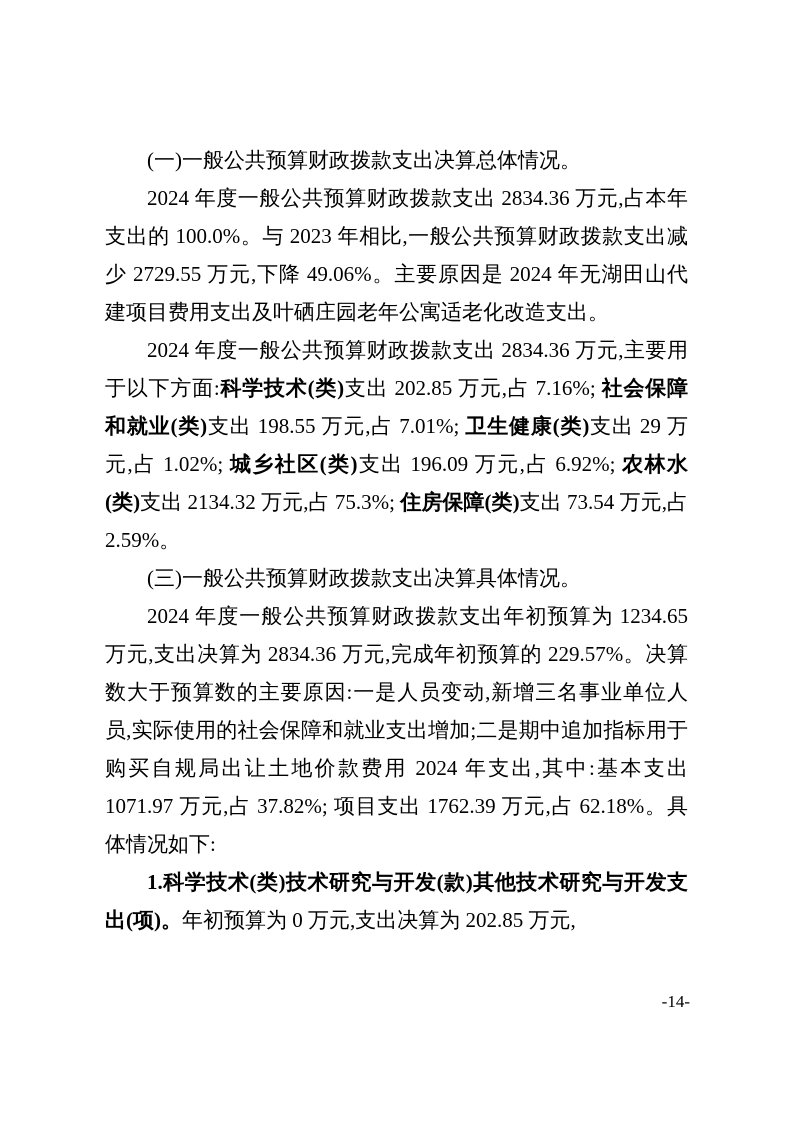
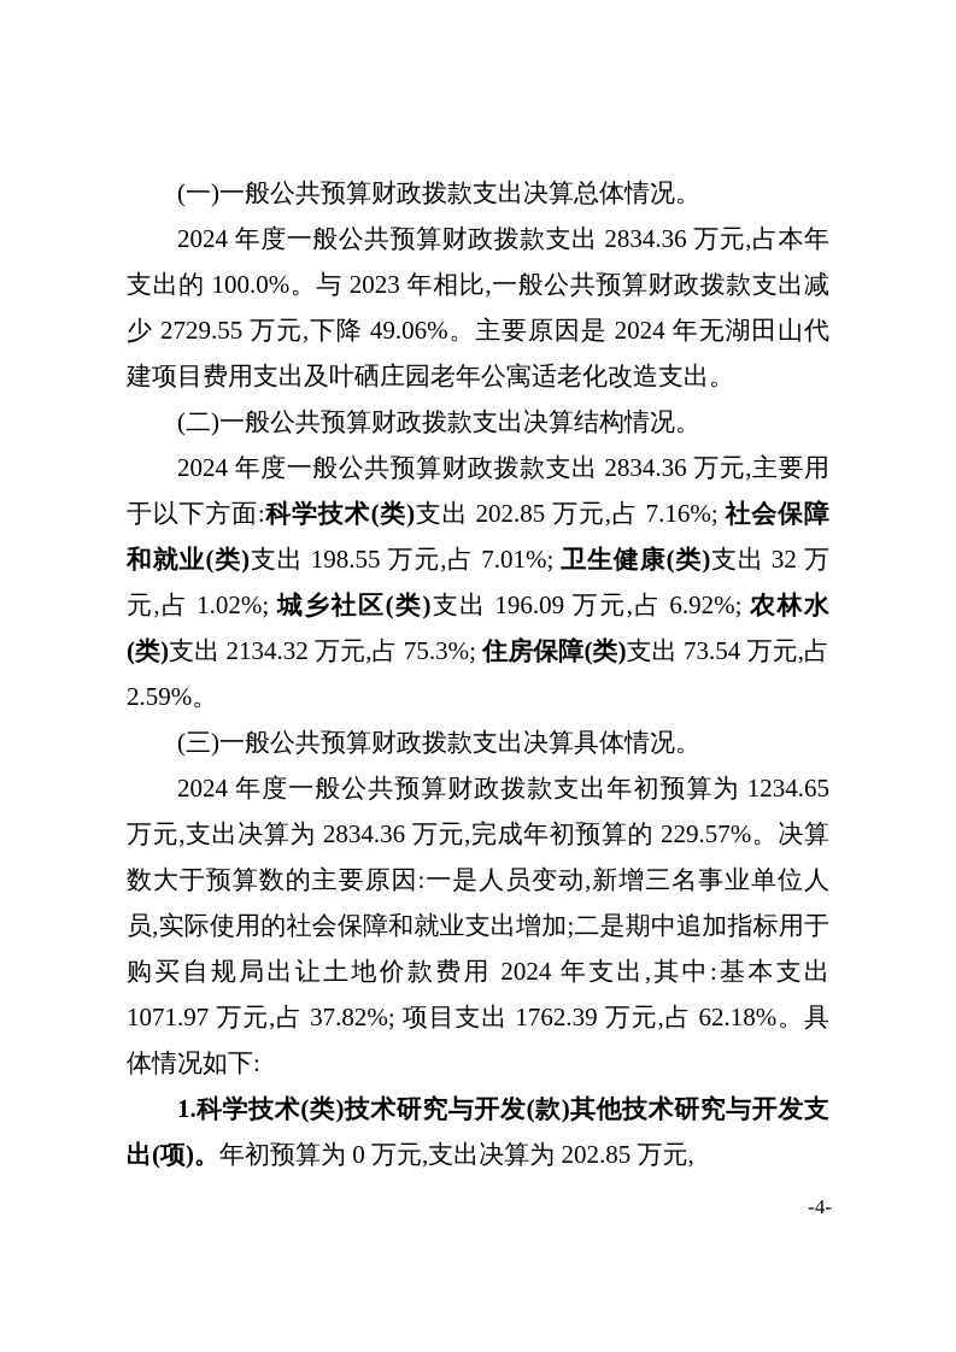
  (一)一般公共预算财政拨款支出决算总体情况。
  2024 年度一般公共预算财政拨款支出 2834.36 万元,占本年支出的 100.0%。与 2023 年相比,一般公共预算财政拨款支出减少 2729.55 万元,下降 49.06%。主要原因是 2024 年无湖田山代建项目费用支出及叶硒庄园老年公寓适老化改造支出。
+ (二)一般公共预算财政拨款支出决算结构情况。
- 2024 年度一般公共预算财政拨款支出 2834.36 万元,主要用于以下方面:科学技术(类)支出 202.85 万元,占 7.16%; 社会保障和就业(类)支出 198.55 万元,占 7.01%; 卫生健康(类)支出 29 万元,占 1.02%; 城乡社区(类)支出 196.09 万元,占 6.92%; 农林水(类)支出 2134.32 万元,占 75.3%; 住房保障(类)支出 73.54 万元,占 2.59%。
+ 2024 年度一般公共预算财政拨款支出 2834.36 万元,主要用于以下方面:科学技术(类)支出 202.85 万元,占 7.16%; 社会保障和就业(类)支出 198.55 万元,占 7.01%; 卫生健康(类)支出 32 万元,占 1.02%; 城乡社区(类)支出 196.09 万元,占 6.92%; 农林水(类)支出 2134.32 万元,占 75.3%; 住房保障(类)支出 73.54 万元,占 2.59%。
  (三)一般公共预算财政拨款支出决算具体情况。
  2024 年度一般公共预算财政拨款支出年初预算为 1234.65 万元,支出决算为 2834.36 万元,完成年初预算的 229.57%。决算数大于预算数的主要原因:一是人员变动,新增三名事业单位人员,实际使用的社会保障和就业支出增加;二是期中追加指标用于购买自规局出让土地价款费用 2024 年支出,其中:基本支出 1071.97 万元,占 37.82%; 项目支出 1762.39 万元,占 62.18%。具体情况如下:
  1.科学技术(类)技术研究与开发(款)其他技术研究与开发支出(项)。年初预算为 0 万元,支出决算为 202.85 万元,
- -14-
+ -4-
